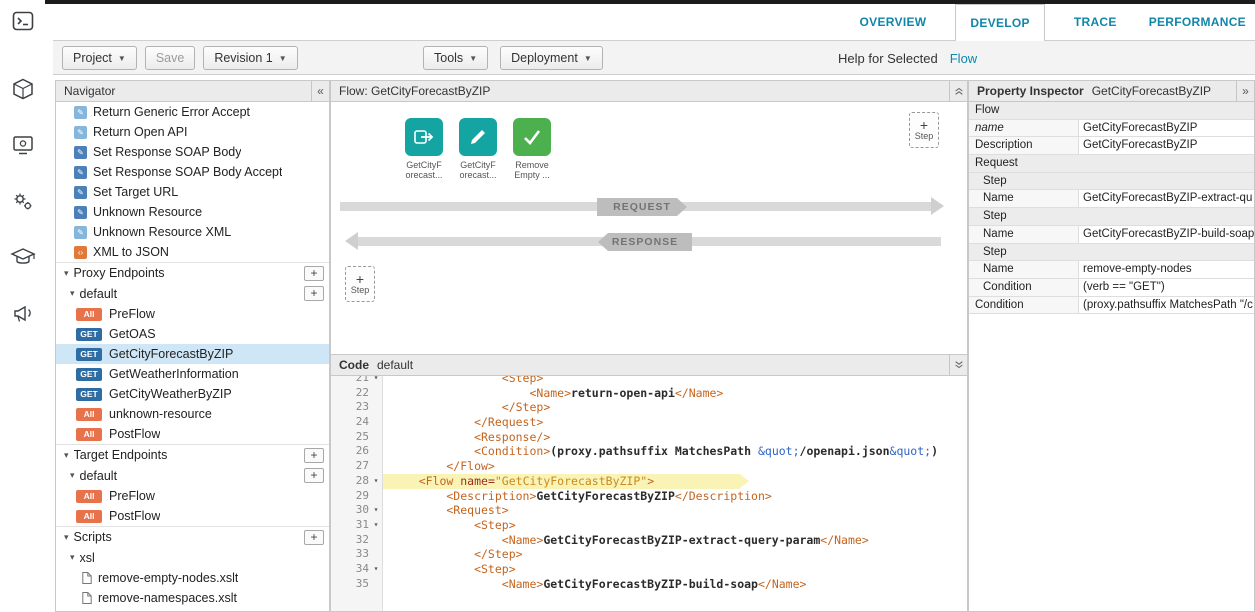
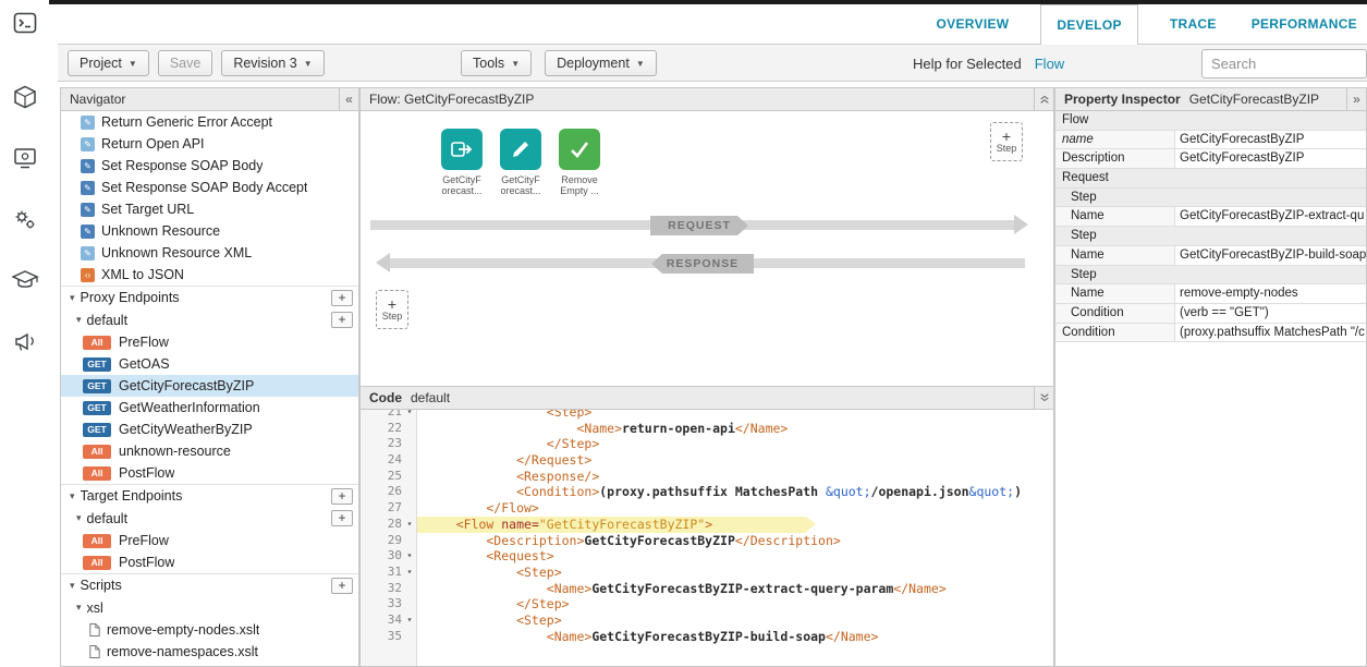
  OVERVIEW
  DEVELOP
  TRACE
  PERFORMANCE
  Project
  ▼
  Save
- Revision 1
+ Revision 3
  ▼
  Tools
  ▼
  Deployment
  ▼
  Help for Selected
  Flow
+ Search
  Navigator
  «
  ✎
  Return Generic Error Accept
  ✎
  Return Open API
  ✎
  Set Response SOAP Body
  ✎
  Set Response SOAP Body Accept
  ✎
  Set Target URL
  ✎
  Unknown Resource
  ✎
  Unknown Resource XML
  ‹›
  XML to JSON
  ▾
  Proxy Endpoints
  +
  ▾
  default
  +
  All
  PreFlow
  GET
  GetOAS
  GET
  GetCityForecastByZIP
  GET
  GetWeatherInformation
  GET
  GetCityWeatherByZIP
  All
  unknown-resource
  All
  PostFlow
  ▾
  Target Endpoints
  +
  ▾
  default
  +
  All
  PreFlow
  All
  PostFlow
  ▾
  Scripts
  +
  ▾
  xsl
  remove-empty-nodes.xslt
  remove-namespaces.xslt
  Flow: GetCityForecastByZIP
  GetCityF
  orecast...
  GetCityF
  orecast...
  Remove
  Empty ...
  +
  Step
  REQUEST
  RESPONSE
  +
  Step
  Code
  default
  21
  ▾
  <Step>
  22
  <Name>return-open-api</Name>
  23
  </Step>
  24
  </Request>
  25
  <Response/>
  26
  <Condition>(proxy.pathsuffix MatchesPath &quot;/openapi.json&quot;)
  27
  </Flow>
  28
  ▾
  <Flow name="GetCityForecastByZIP">
  29
  <Description>GetCityForecastByZIP</Description>
  30
  ▾
  <Request>
  31
  ▾
  <Step>
  32
  <Name>GetCityForecastByZIP-extract-query-param</Name>
  33
  </Step>
  34
  ▾
  <Step>
  35
  <Name>GetCityForecastByZIP-build-soap</Name>
  Property Inspector
  GetCityForecastByZIP
  »
  Flow
  name
  GetCityForecastByZIP
  Description
  GetCityForecastByZIP
  Request
  Step
  Name
  GetCityForecastByZIP-extract-qu
  Step
  Name
  GetCityForecastByZIP-build-soap
  Step
  Name
  remove-empty-nodes
  Condition
  (verb == "GET")
  Condition
  (proxy.pathsuffix MatchesPath "/c
